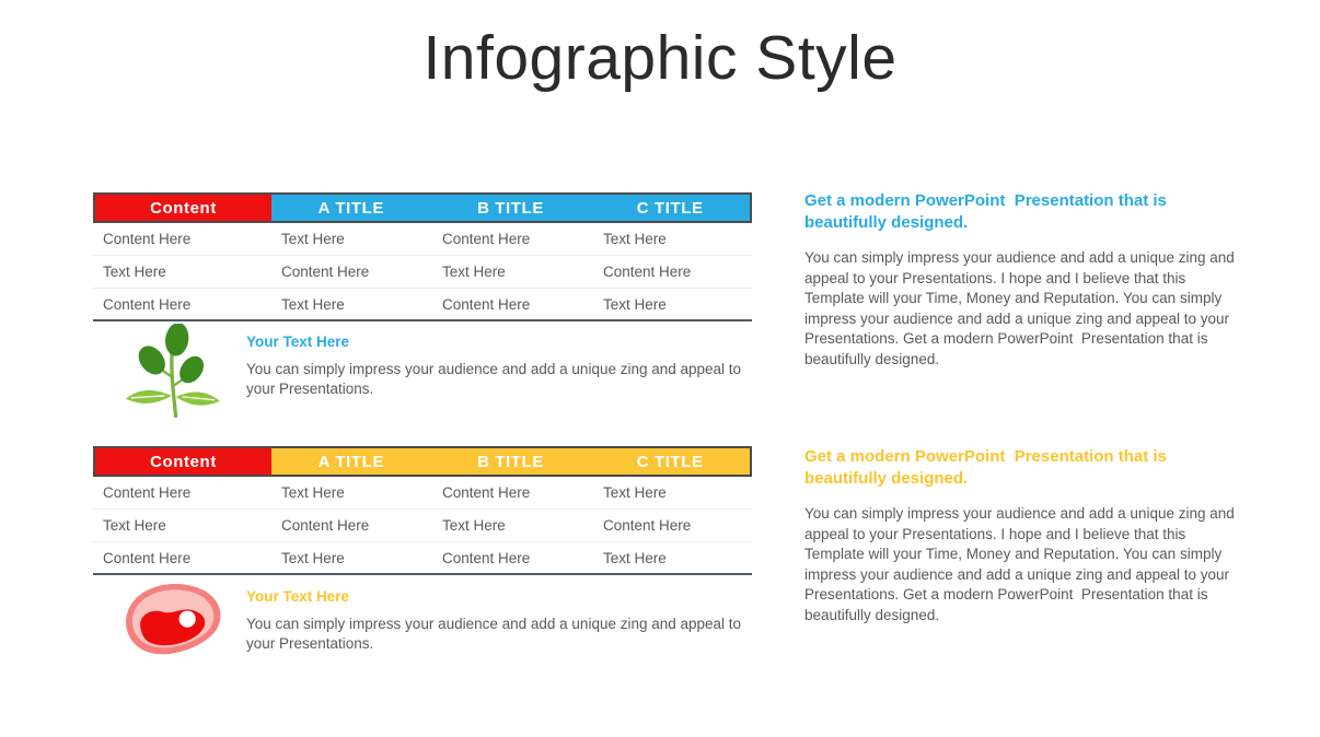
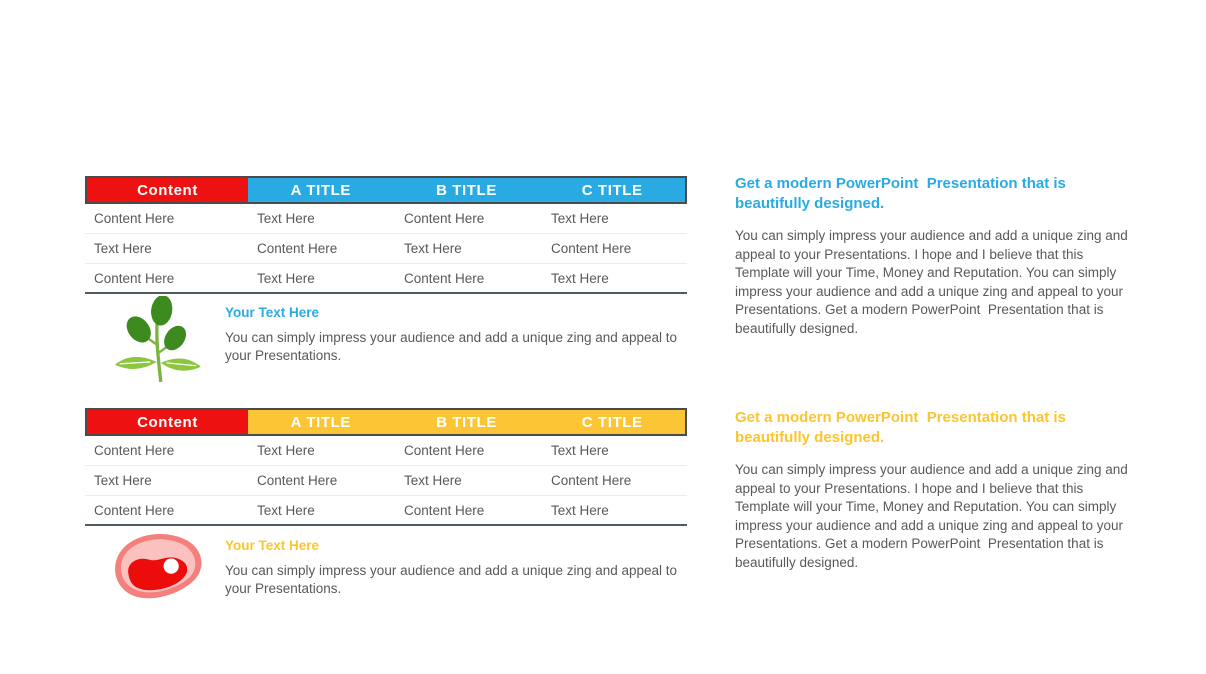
- Infographic Style
  Content
  A TITLE
  B TITLE
  C TITLE
  Content Here
  Text Here
  Content Here
  Text Here
  Text Here
  Content Here
  Text Here
  Content Here
  Content Here
  Text Here
  Content Here
  Text Here
  Your Text Here
  You can simply impress your audience and add a unique zing and appeal to your Presentations.
  Content
  A TITLE
  B TITLE
  C TITLE
  Content Here
  Text Here
  Content Here
  Text Here
  Text Here
  Content Here
  Text Here
  Content Here
  Content Here
  Text Here
  Content Here
  Text Here
  Your Text Here
  You can simply impress your audience and add a unique zing and appeal to your Presentations.
  Get a modern PowerPoint Presentation that is beautifully designed.
  You can simply impress your audience and add a unique zing and appeal to your Presentations. I hope and I believe that this Template will your Time, Money and Reputation. You can simply impress your audience and add a unique zing and appeal to your Presentations. Get a modern PowerPoint Presentation that is beautifully designed.
  Get a modern PowerPoint Presentation that is beautifully designed.
  You can simply impress your audience and add a unique zing and appeal to your Presentations. I hope and I believe that this Template will your Time, Money and Reputation. You can simply impress your audience and add a unique zing and appeal to your Presentations. Get a modern PowerPoint Presentation that is beautifully designed.
